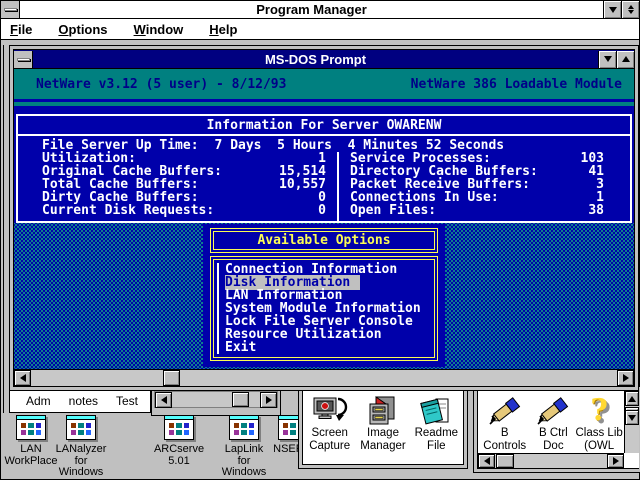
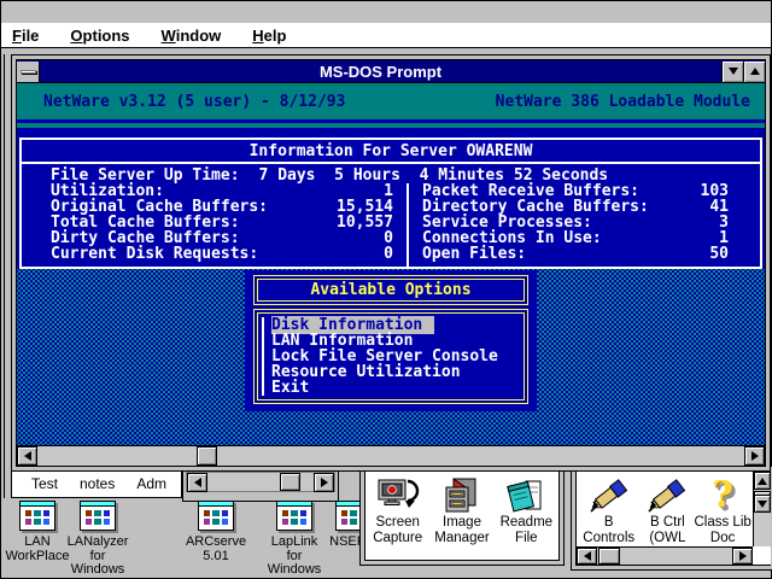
- Program Manager
  File
  Options
  Window
  Help
- Adm
+ Test
  notes
- Test
+ Adm
  LAN
  WorkPlace
  LANalyzer
  for
  Windows
  ARCserve
  5.01
  LapLink
  for
  Windows
  Screen
  Capture
  Image
  Manager
  Readme
  File
  B Controls
  B Ctrl
- Doc
+ (OWL
  ?
  Class Lib
- (OWL
+ Doc
  MS-DOS Prompt
  NetWare v3.12 (5 user) - 8/12/93
  NetWare 386 Loadable Module
  Information For Server OWARENW
  File Server Up Time:
  7 Days 5 Hours 4 Minutes 52 Seconds
  Utilization:
  1
  Original Cache Buffers:
  15,514
  Total Cache Buffers:
  10,557
  Dirty Cache Buffers:
  0
  Current Disk Requests:
  0
- Service Processes:
+ Packet Receive Buffers:
  103
  Directory Cache Buffers:
  41
- Packet Receive Buffers:
+ Service Processes:
  3
  Connections In Use:
  1
  Open Files:
- 38
+ 50
  Available Options
- Connection Information
  Disk Information
  LAN Information
- System Module Information
  Lock File Server Console
  Resource Utilization
  Exit
